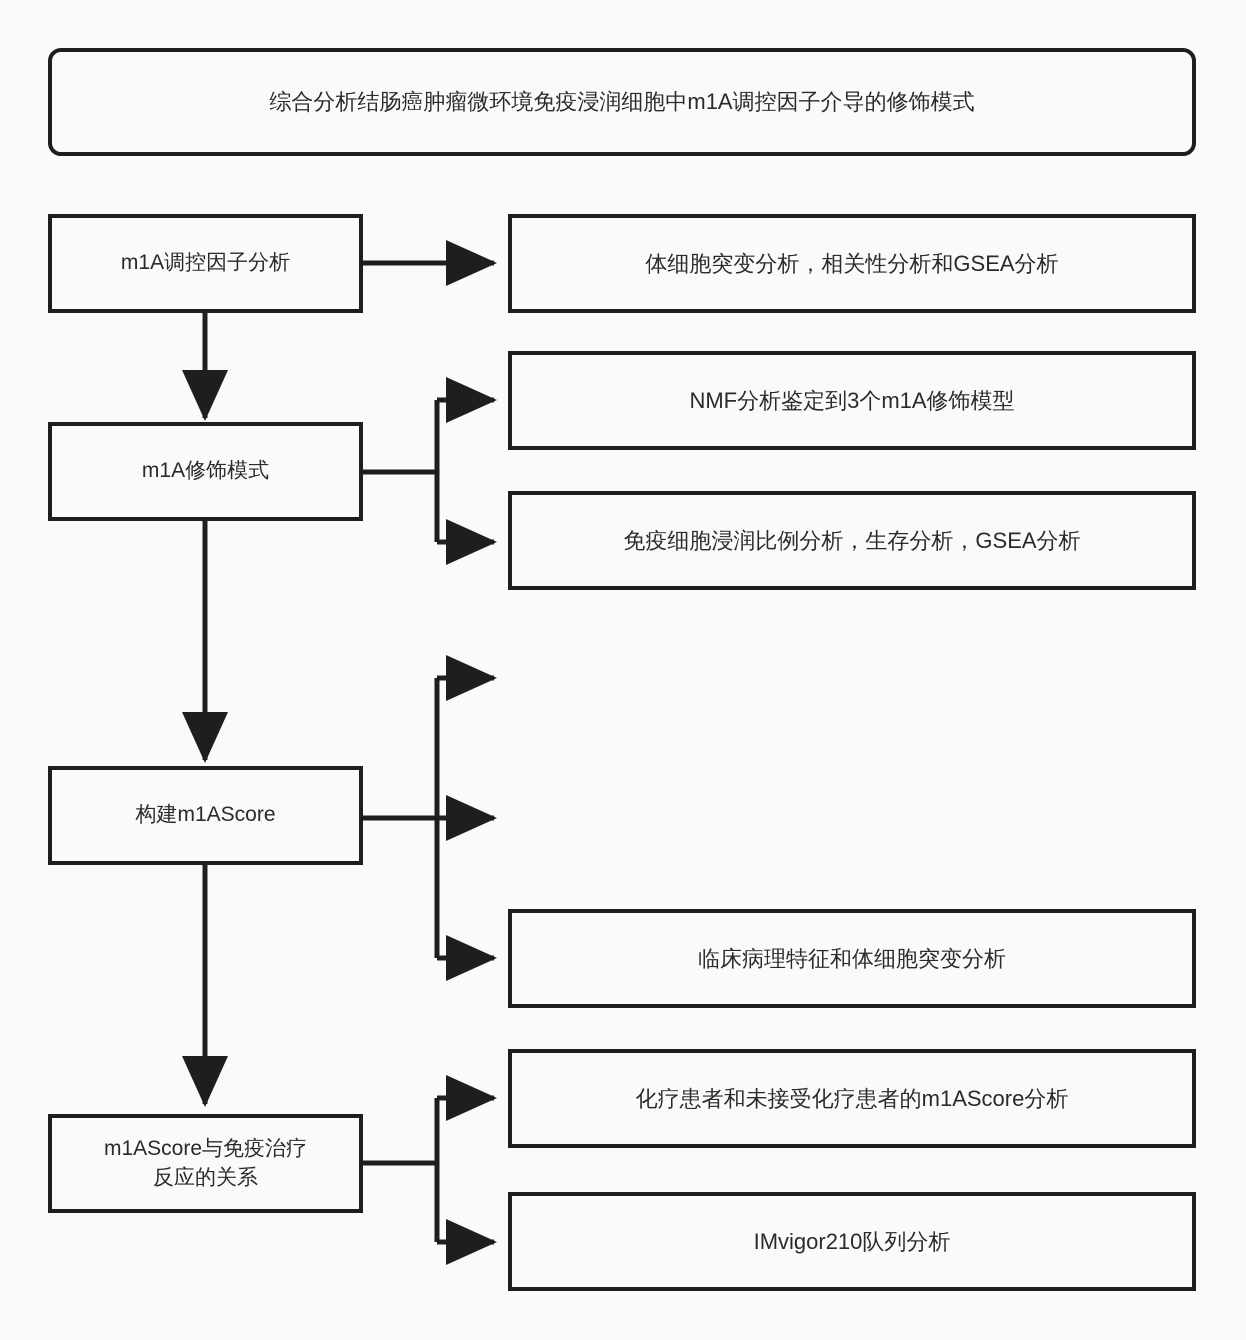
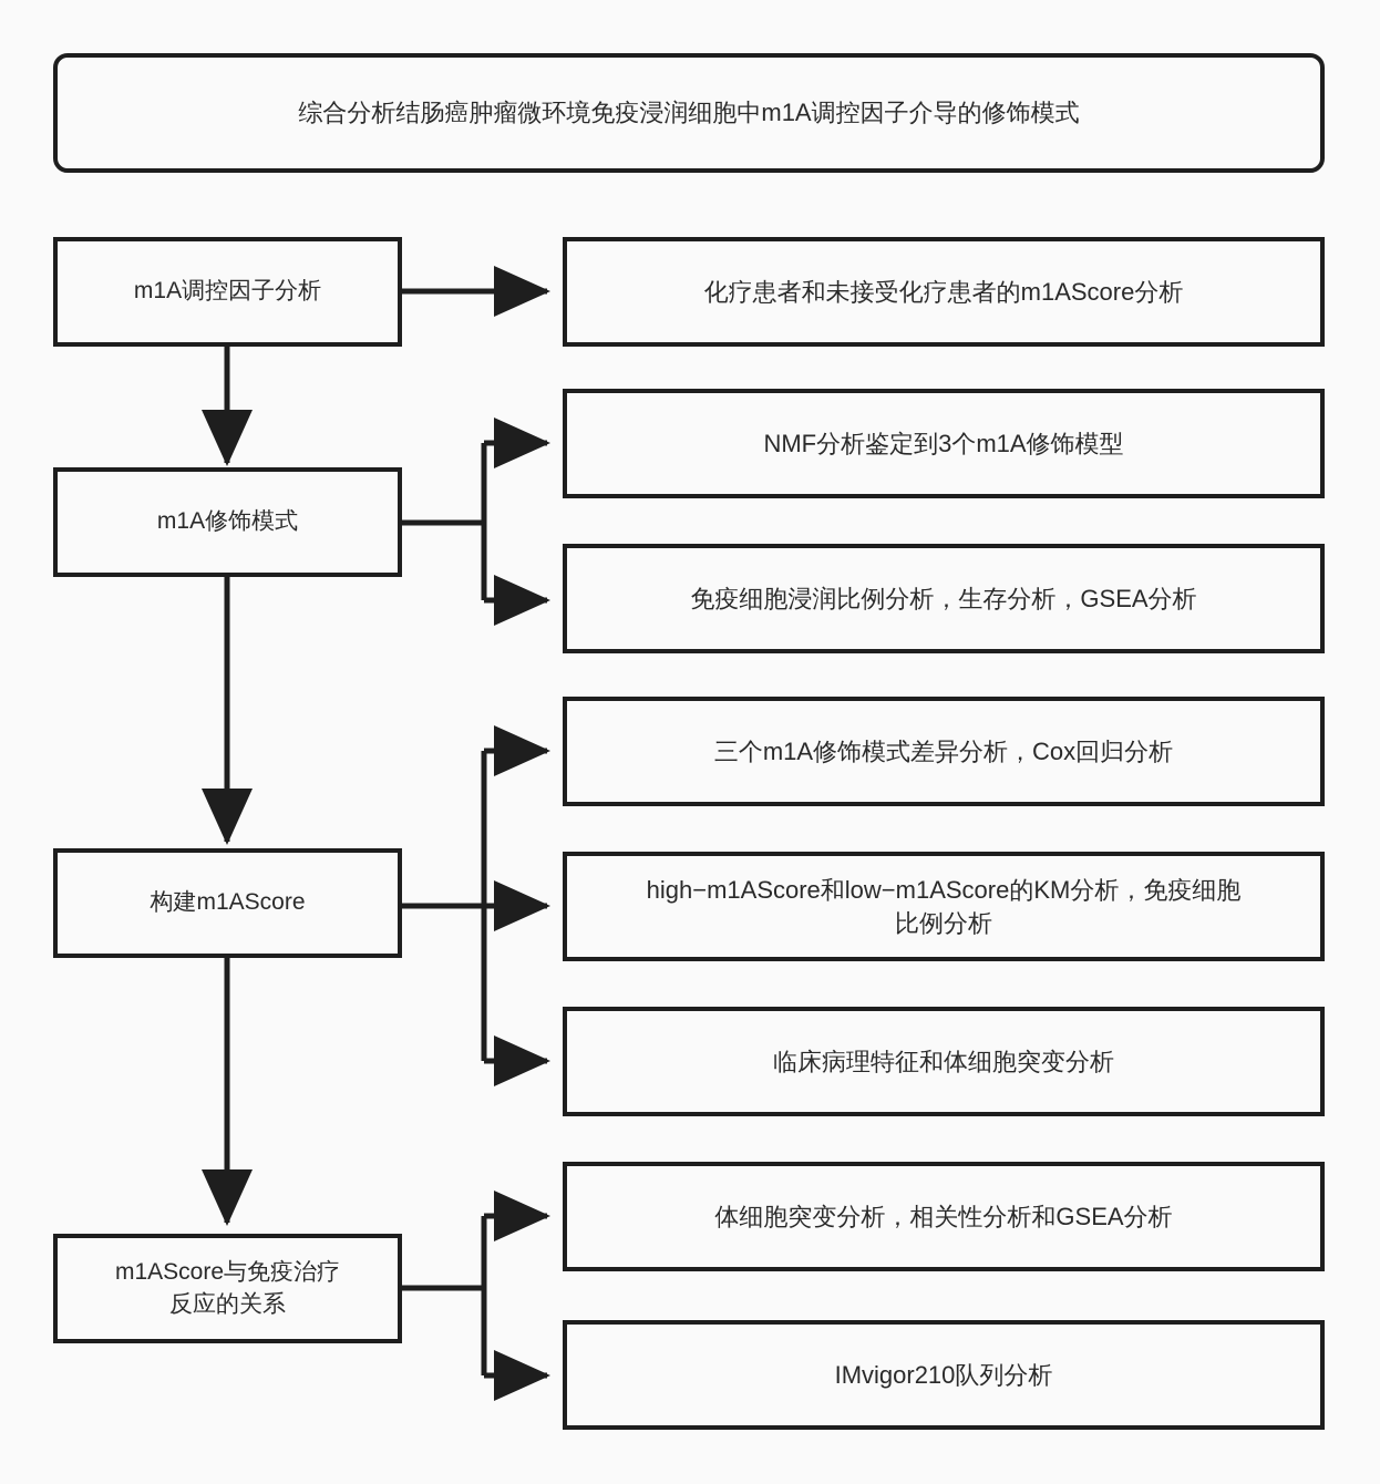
  综合分析结肠癌肿瘤微环境免疫浸润细胞中m1A调控因子介导的修饰模式
  m1A调控因子分析
  m1A修饰模式
  构建m1AScore
  m1AScore与免疫治疗
  反应的关系
- 体细胞突变分析，相关性分析和GSEA分析
+ 化疗患者和未接受化疗患者的m1AScore分析
  NMF分析鉴定到3个m1A修饰模型
  免疫细胞浸润比例分析，生存分析，GSEA分析
+ 三个m1A修饰模式差异分析，Cox回归分析
+ high−m1AScore和low−m1AScore的KM分析，免疫细胞
+ 比例分析
  临床病理特征和体细胞突变分析
- 化疗患者和未接受化疗患者的m1AScore分析
+ 体细胞突变分析，相关性分析和GSEA分析
  IMvigor210队列分析
